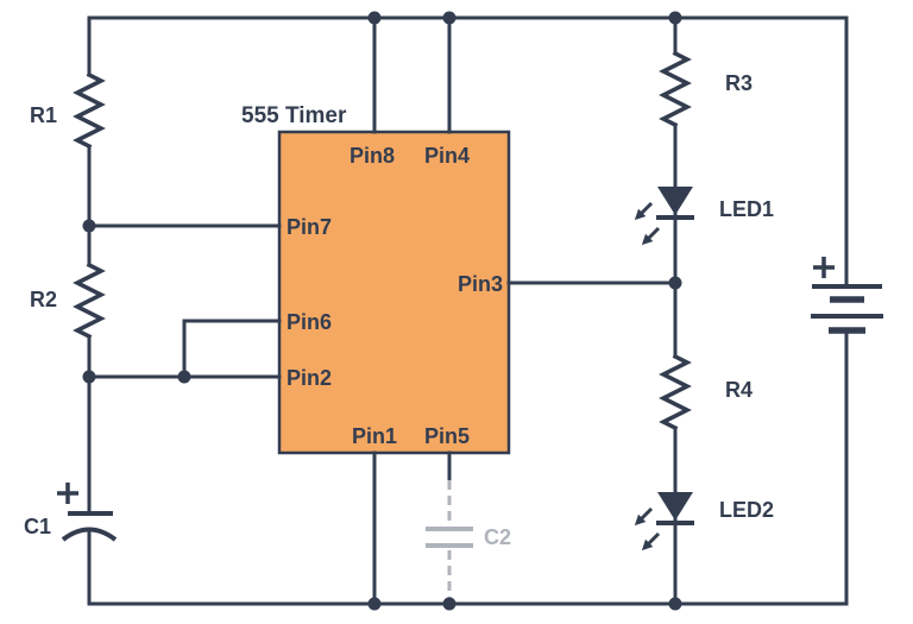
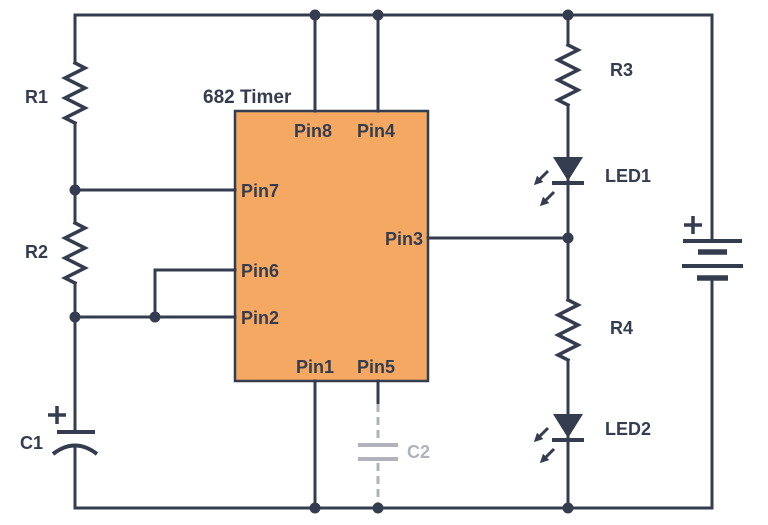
  Pin8
  Pin4
  Pin7
  Pin6
  Pin2
  Pin3
  Pin1
  Pin5
- 555 Timer
+ 682 Timer
  R1
  R2
  C1
  R3
  LED1
  R4
  LED2
  C2
